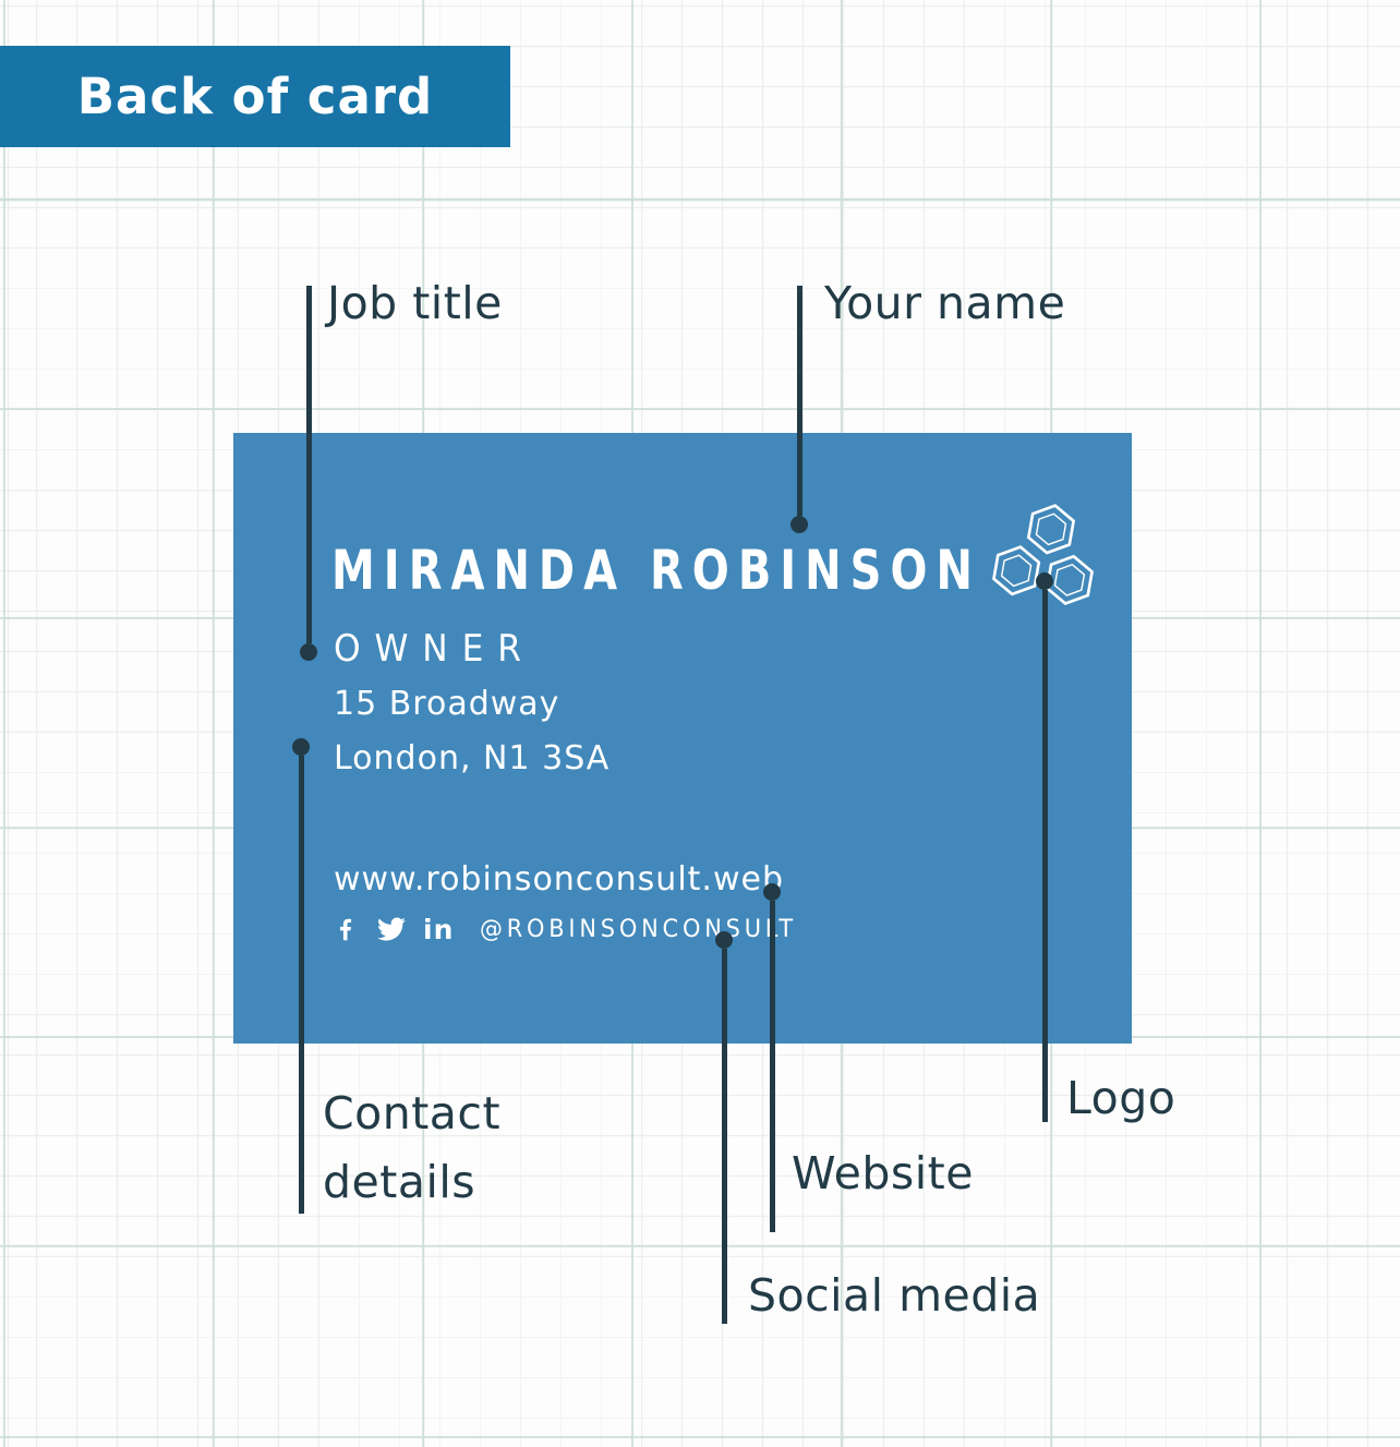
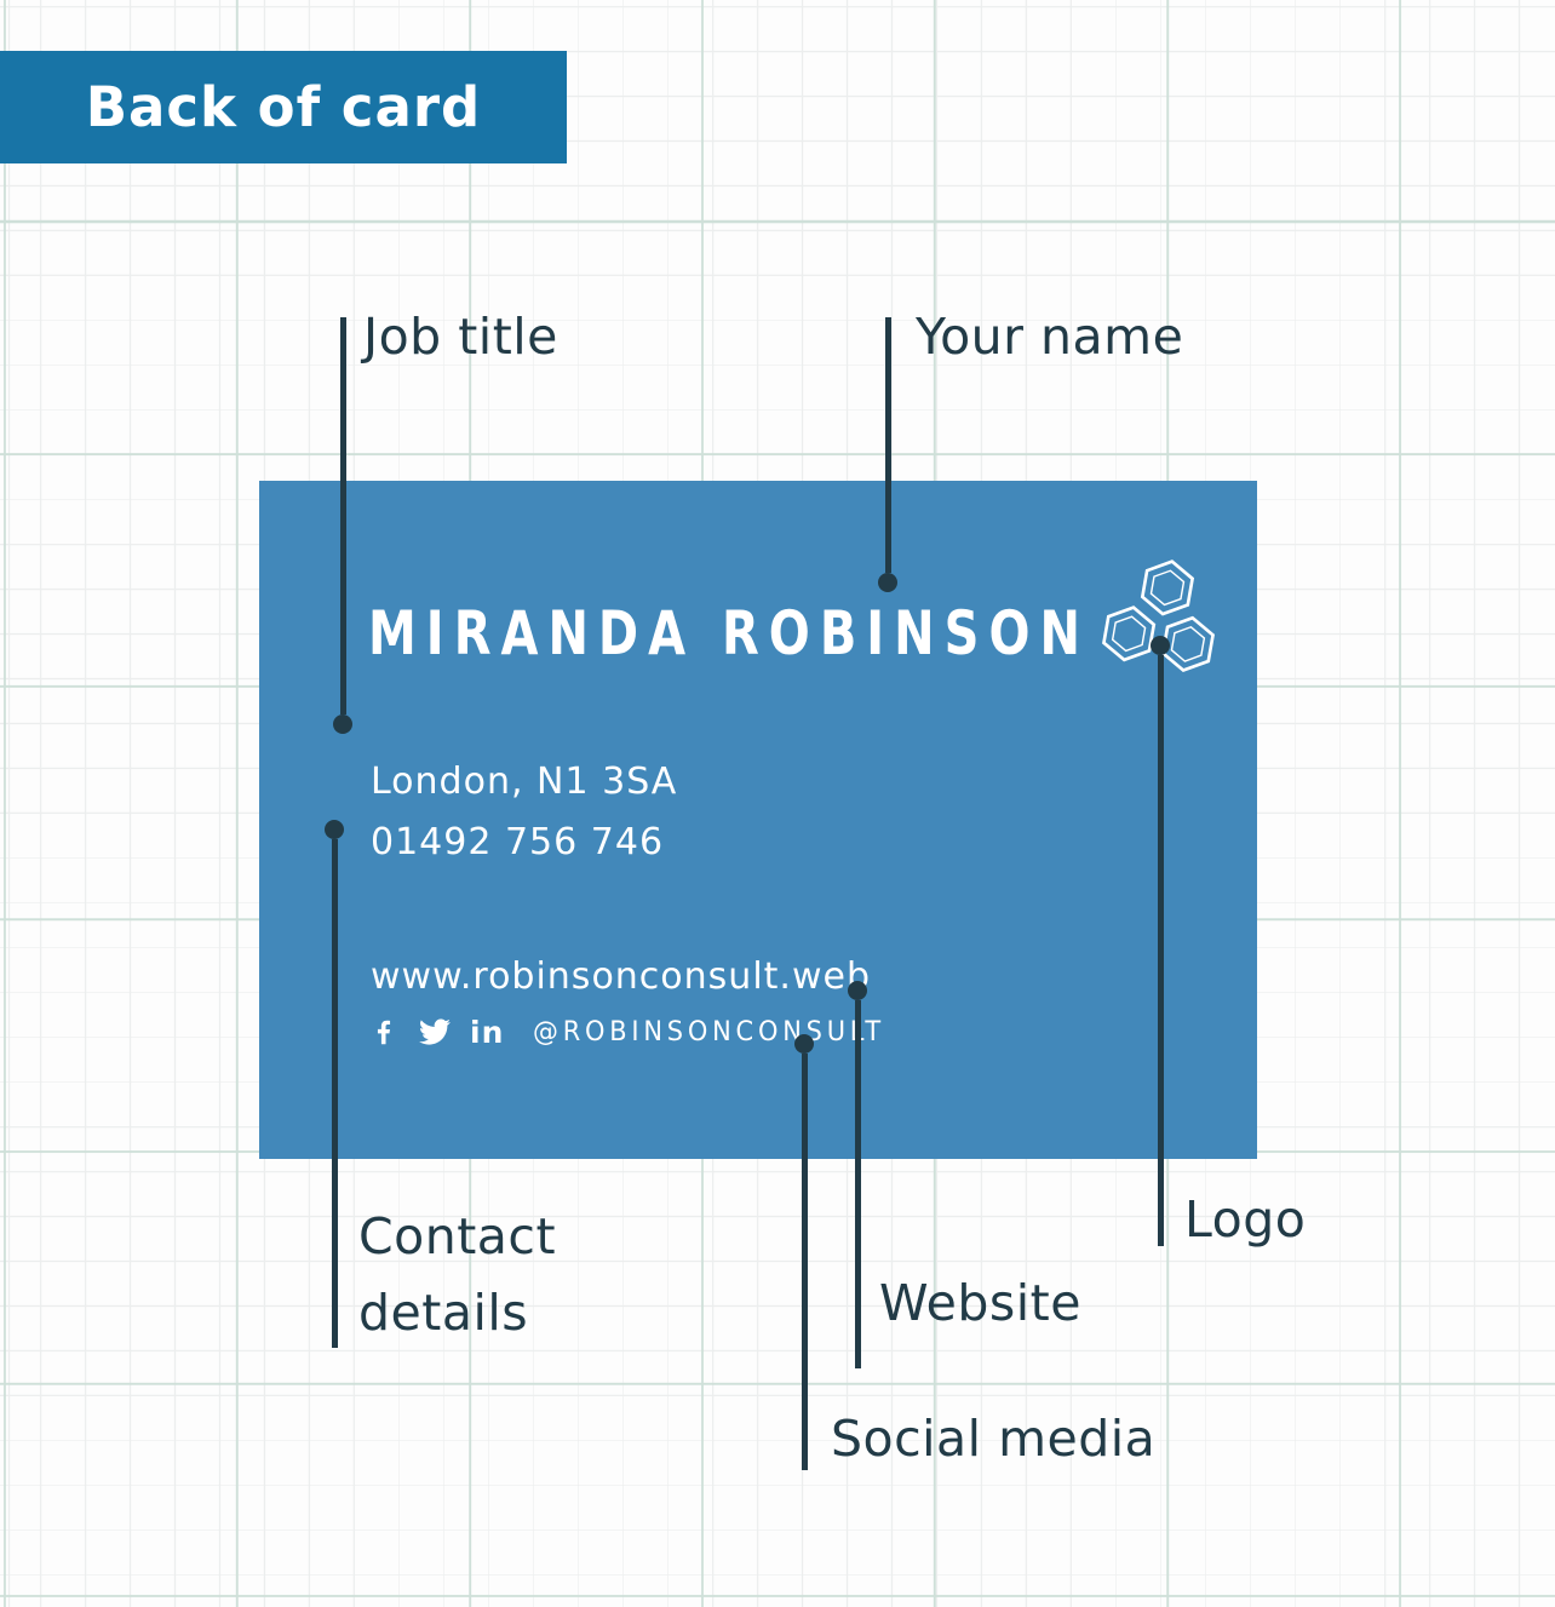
  Back of card
  MIRANDA ROBINSON
- OWNER
- 15 Broadway
  London, N1 3SA
+ 01492 756 746
  www.robinsonconsult.web
  in
  @ROBINSONCONSUT
  Job title
  Your name
  Contact details
  Logo
  Website
  Social media
